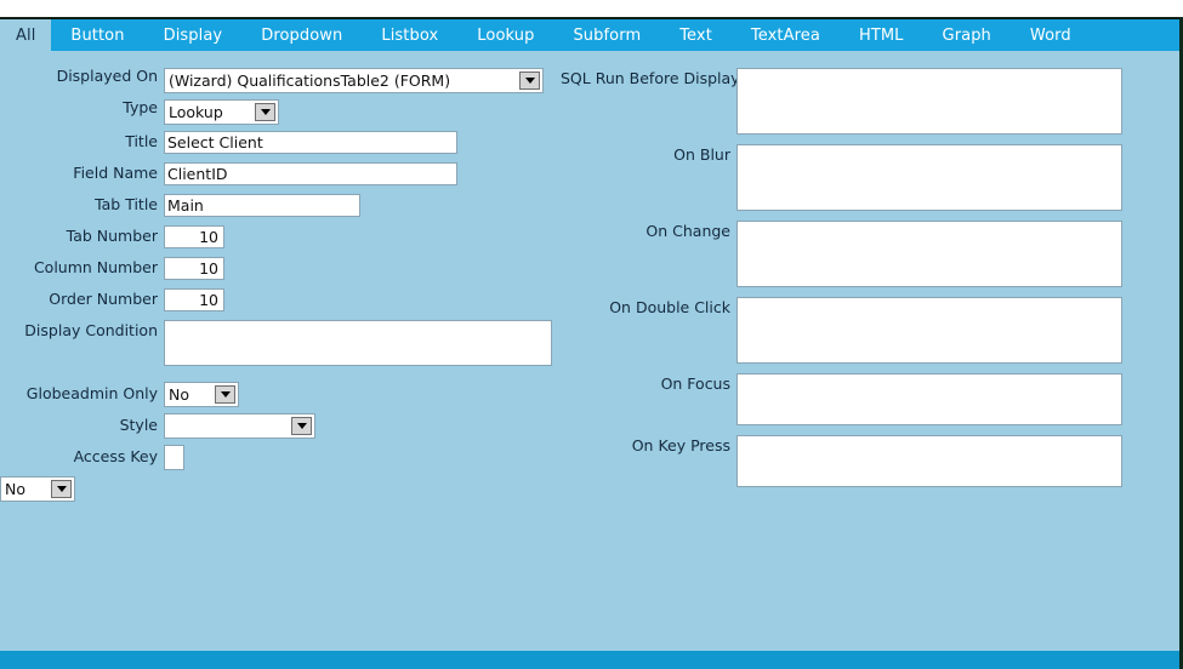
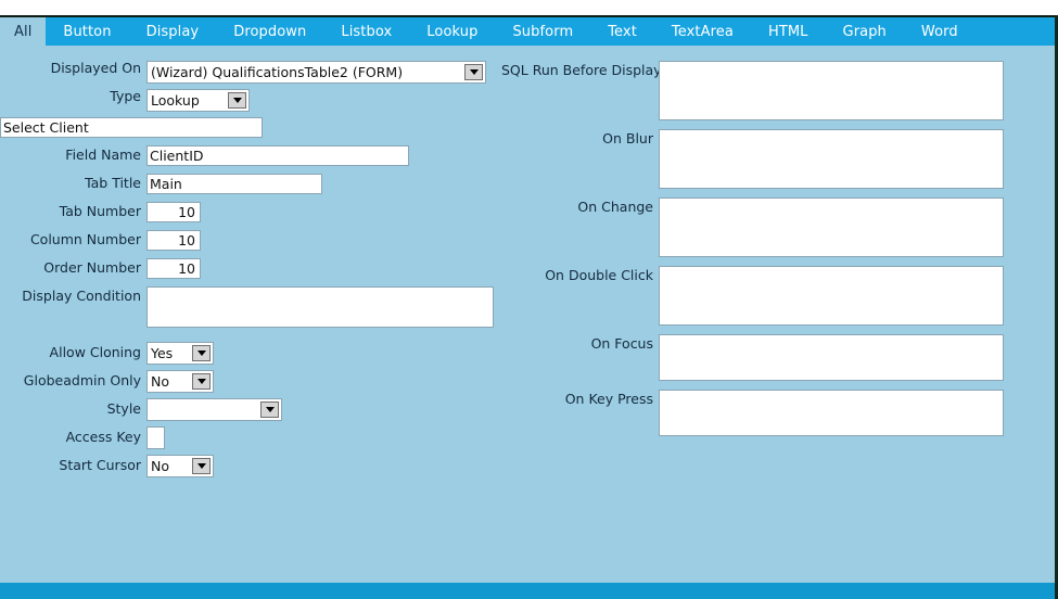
  All
  Button
  Display
  Dropdown
  Listbox
  Lookup
  Subform
  Text
  TextArea
  HTML
  Graph
  Word
  Displayed On
  (Wizard) QualificationsTable2 (FORM)
  Type
  Lookup
- Title
  Select Client
  Field Name
  ClientID
  Tab Title
  Main
  Tab Number
  10
  Column Number
  10
  Order Number
  10
  Display Condition
+ Allow Cloning
+ Yes
  Globeadmin Only
  No
  Style
  Access Key
+ Start Cursor
  No
  SQL Run Before Display
  On Blur
  On Change
  On Double Click
  On Focus
  On Key Press
